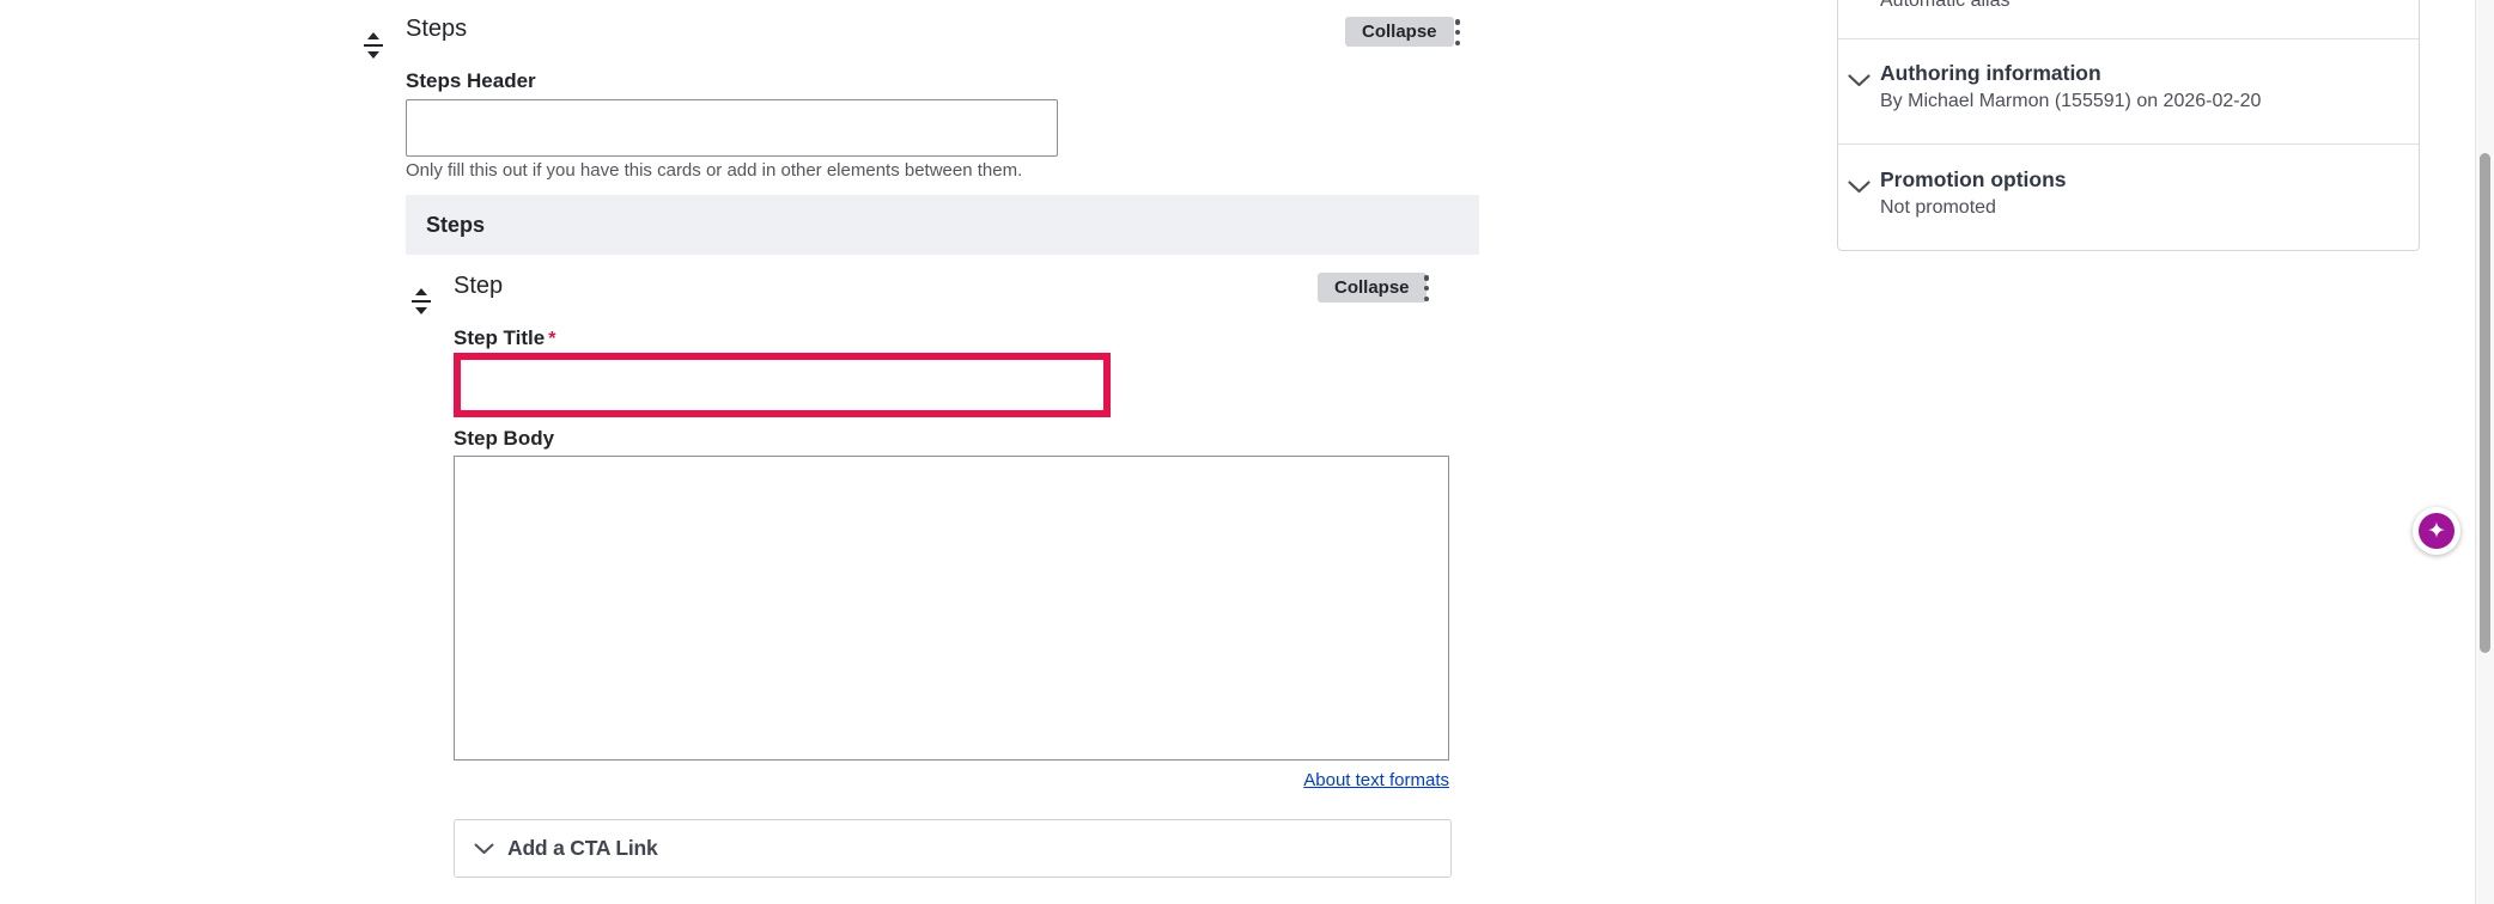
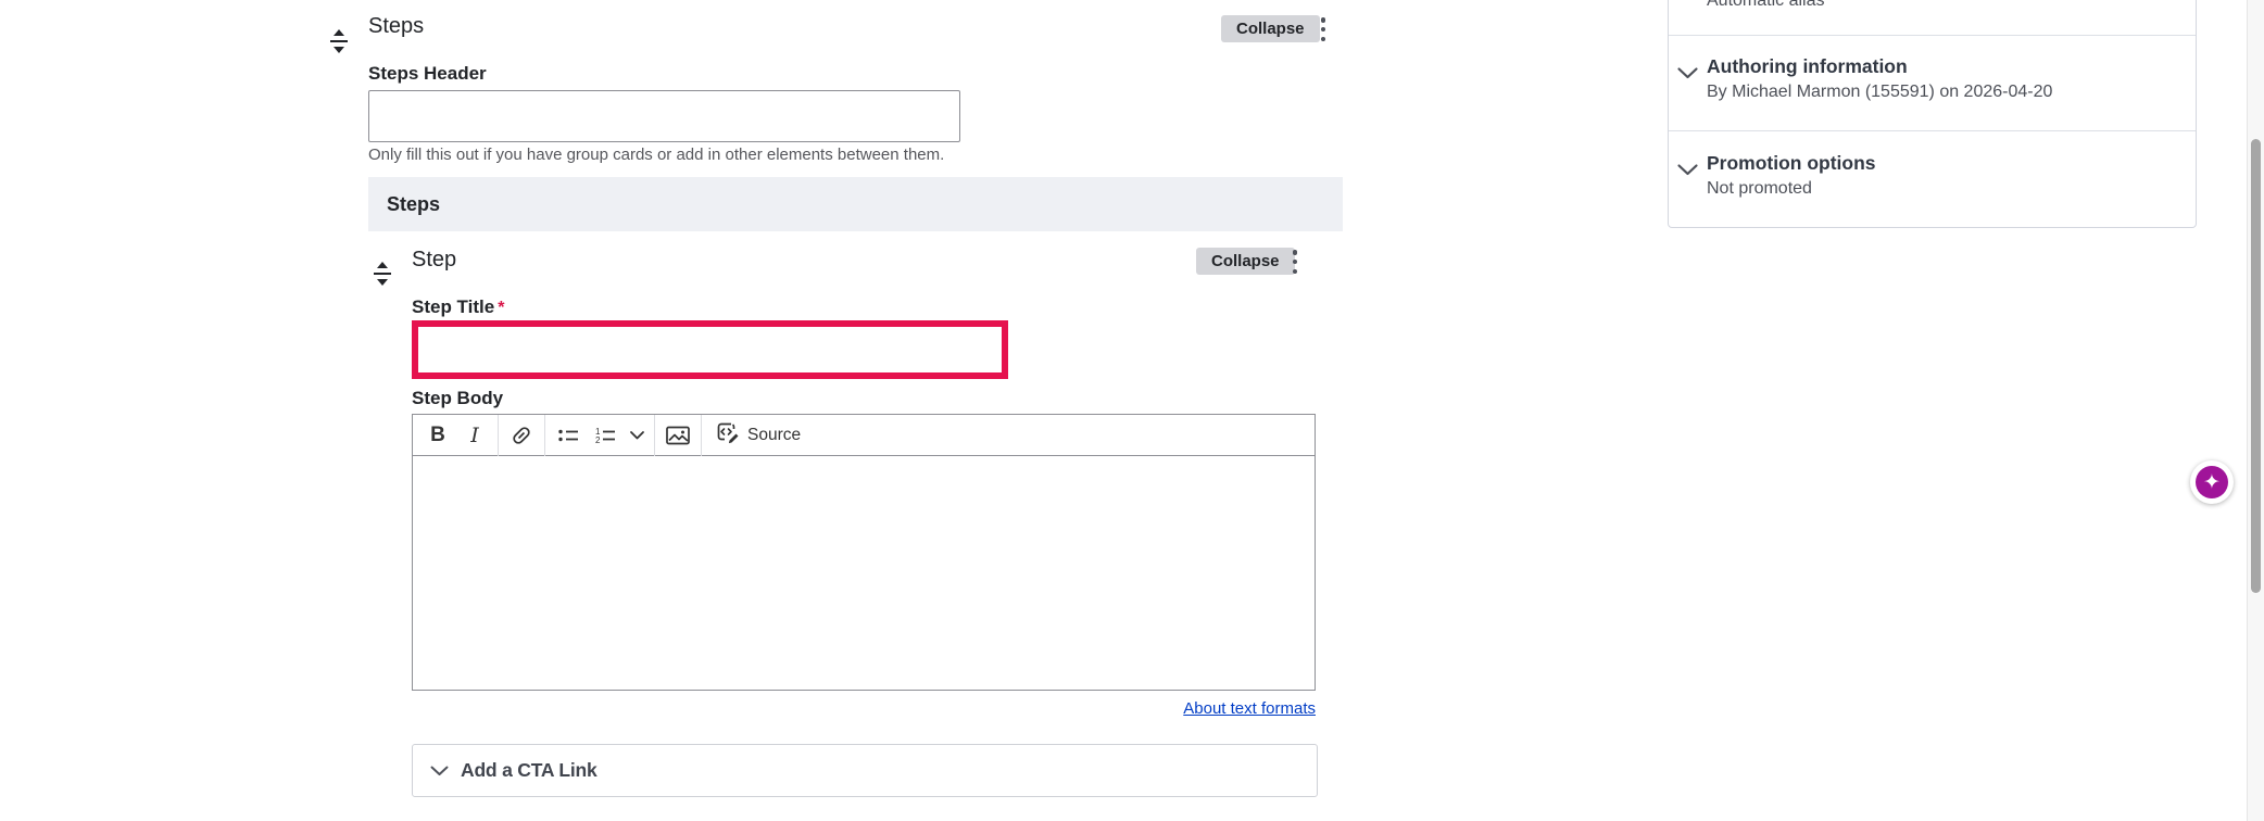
  Steps
  Collapse
  Steps Header
- Only fill this out if you have this cards or add in other elements between them.
+ Only fill this out if you have group cards or add in other elements between them.
  Steps
  Step
  Collapse
  Step Title *
  Step Body
+ B
+ I
+ 1
+ 2
+ Source
  About text formats
  Add a CTA Link
  Automatic alias
  Authoring information
- By Michael Marmon (155591) on 2026-02-20
+ By Michael Marmon (155591) on 2026-04-20
  Promotion options
  Not promoted
  ✦
